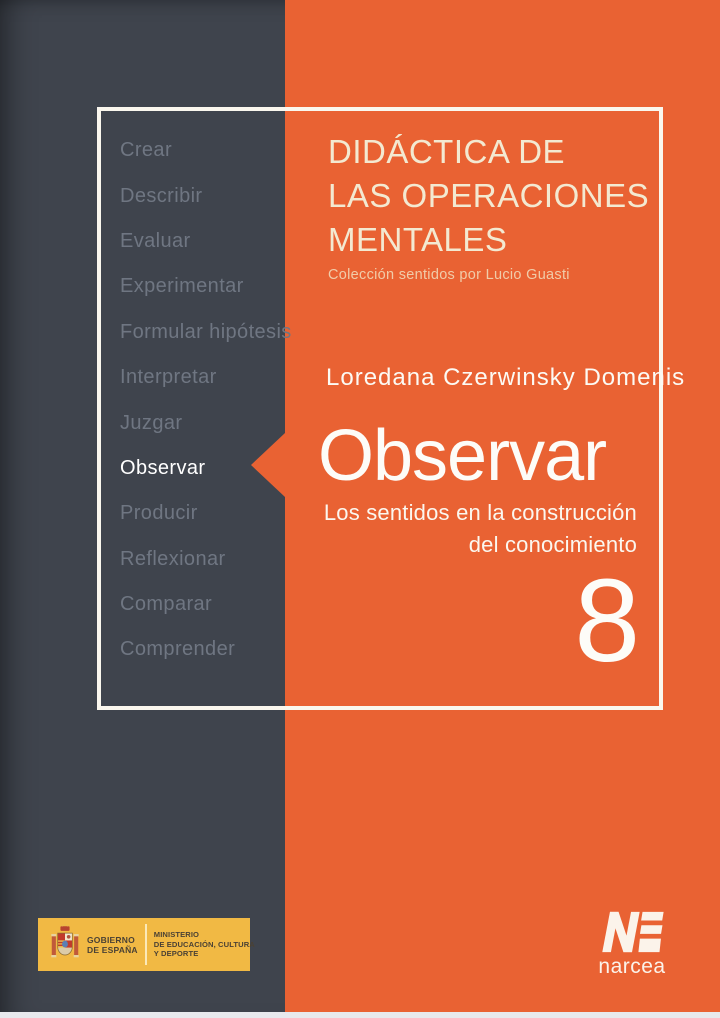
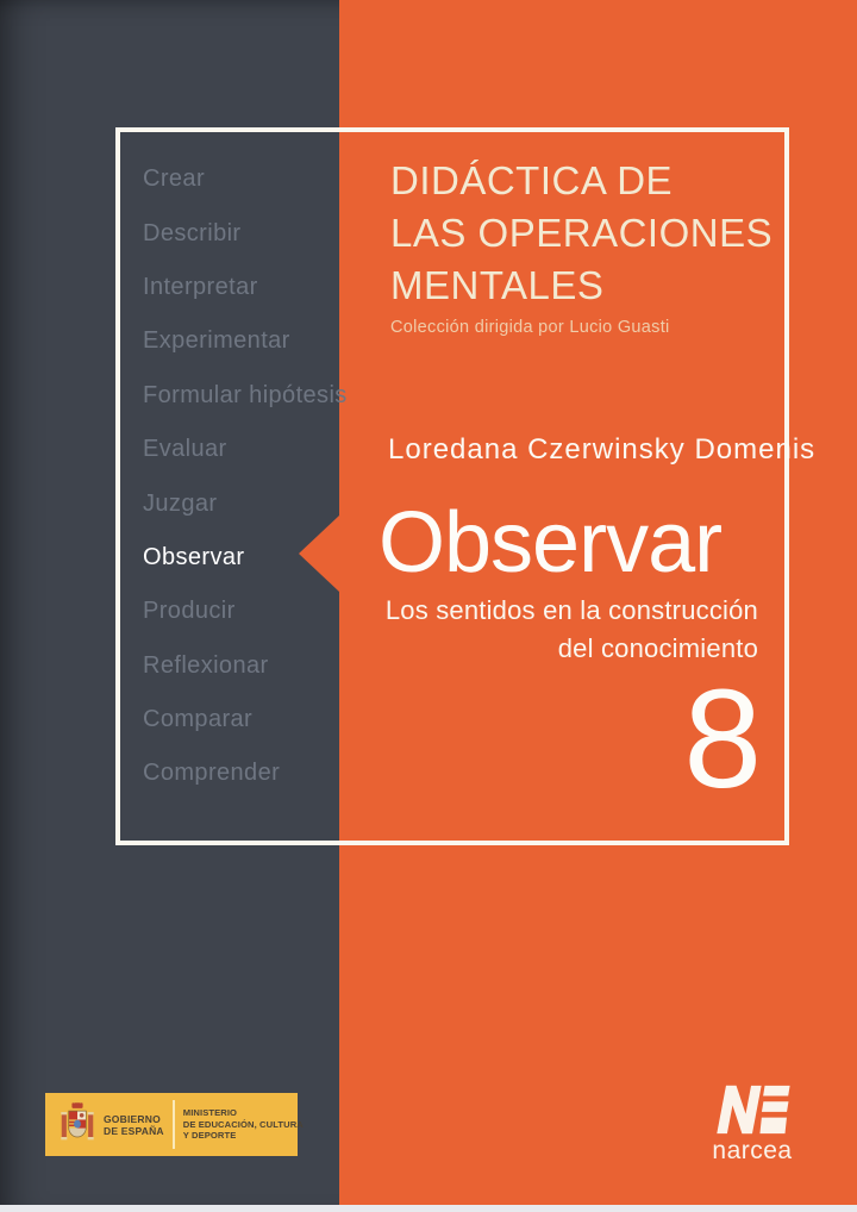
  Crear
  Describir
- Evaluar
+ Interpretar
  Experimentar
  Formular hipótesis
- Interpretar
+ Evaluar
  Juzgar
  Observar
  Producir
  Reflexionar
  Comparar
  Comprender
  DIDÁCTICA DE
  LAS OPERACIONES
  MENTALES
- Colección sentidos por Lucio Guasti
+ Colección dirigida por Lucio Guasti
  Loredana Czerwinsky Domenis
  Observar
  Los sentidos en la construcción
  del conocimiento
  8
  GOBIERNO
  DE ESPAÑA
  MINISTERIO
  DE EDUCACIÓN, CULTURA
  Y DEPORTE
  narcea
